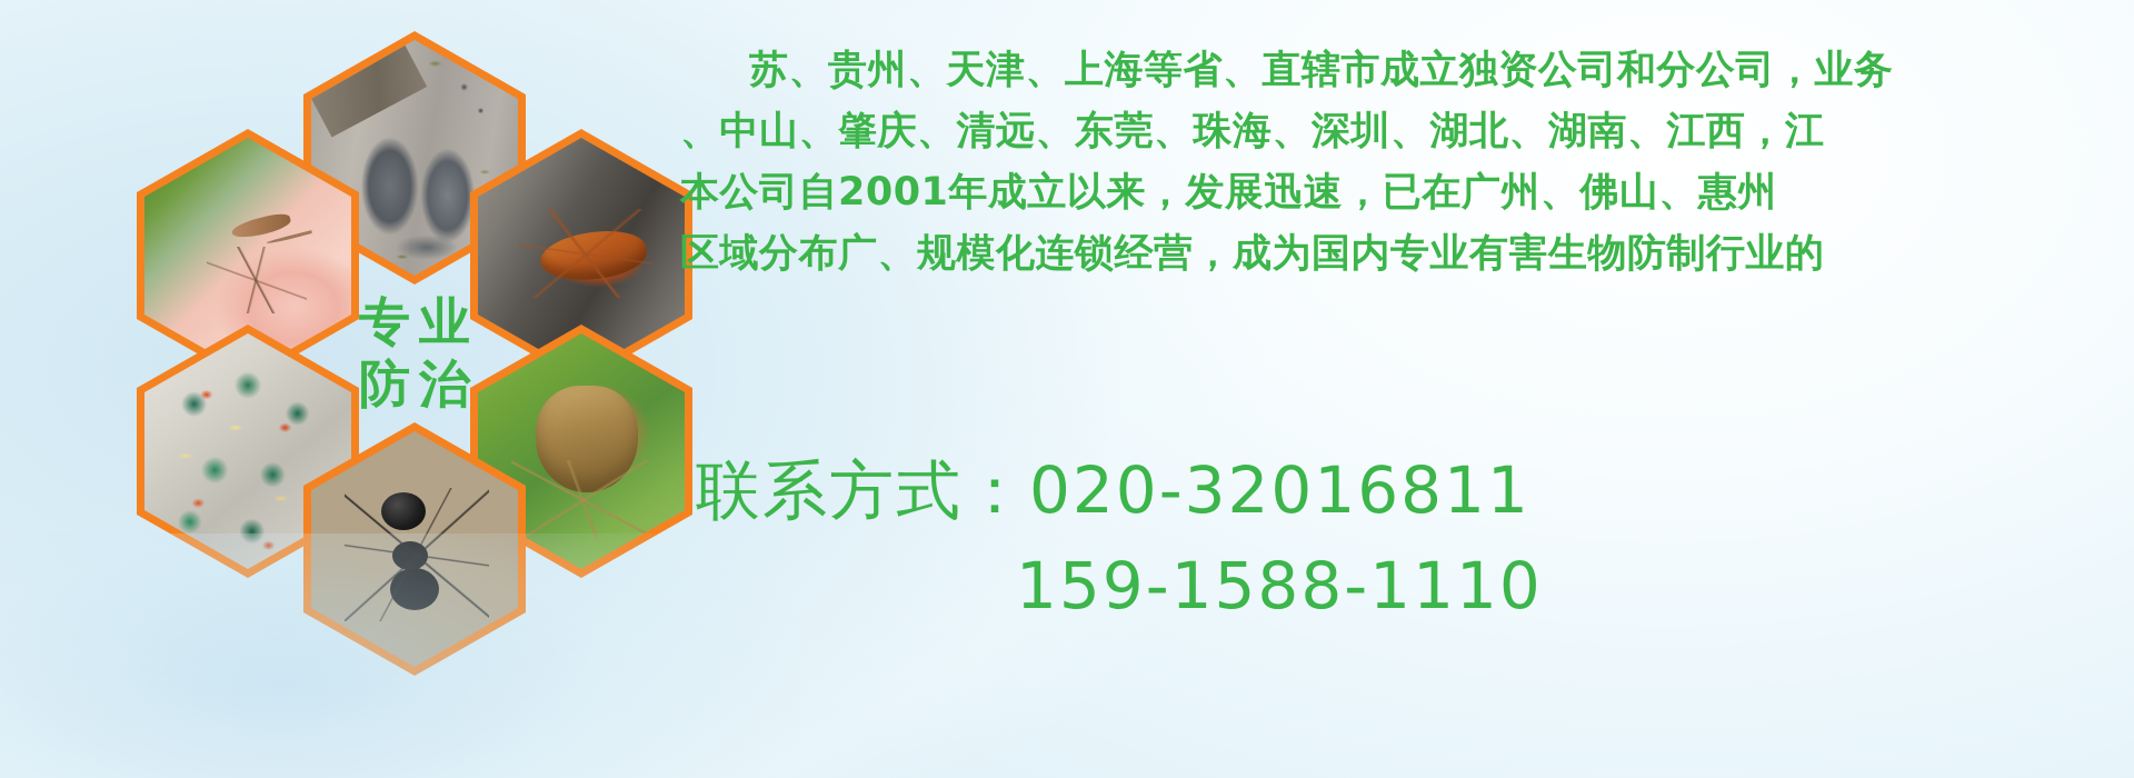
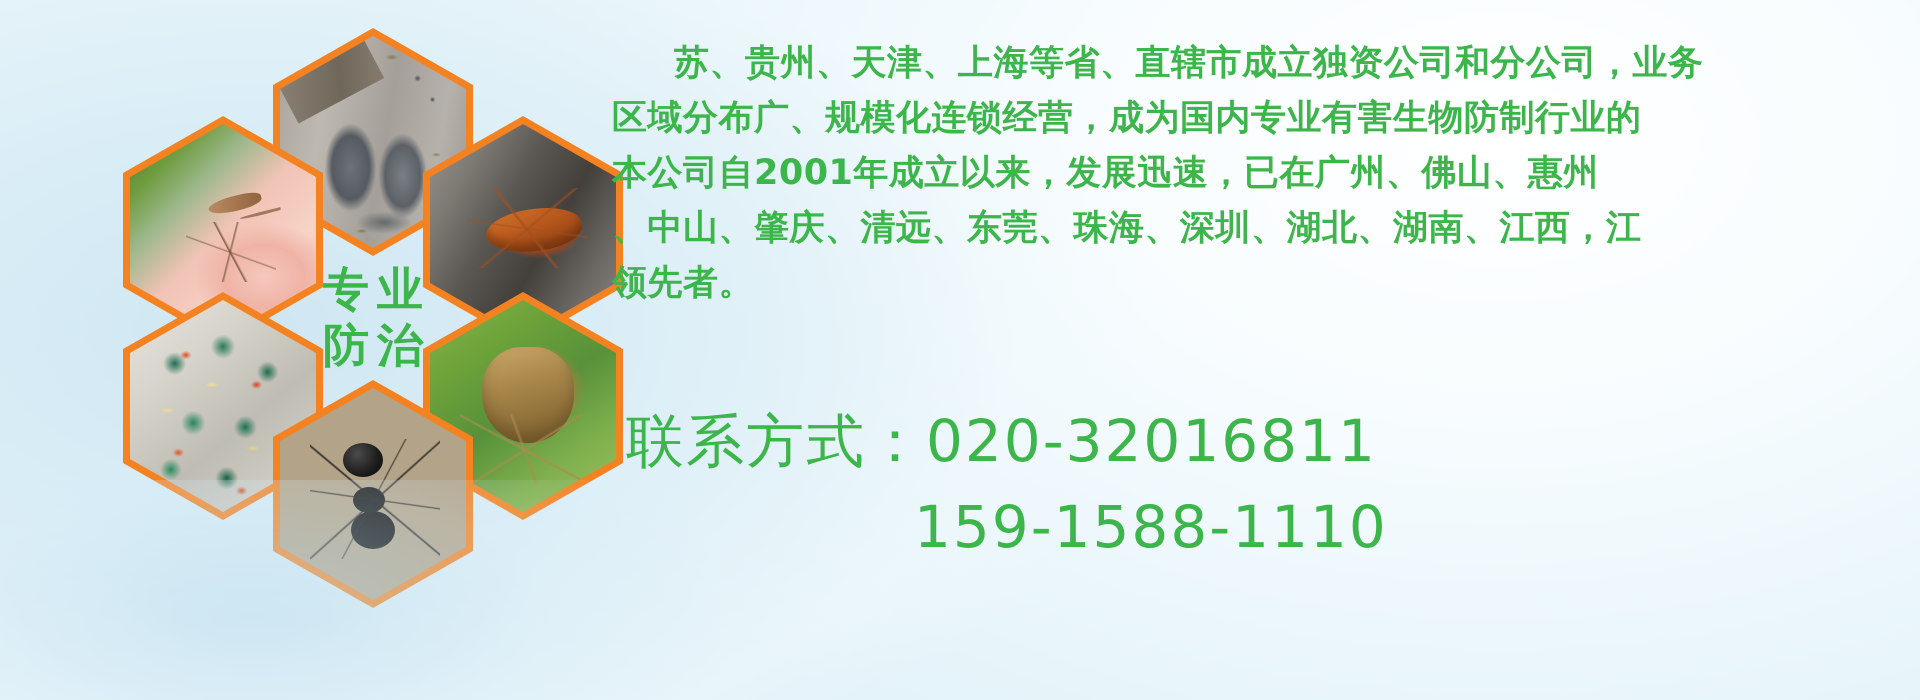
  专业
  防治
  苏、贵州、天津、上海等省、直辖市成立独资公司和分公司，业务
- 、中山、肇庆、清远、东莞、珠海、深圳、湖北、湖南、江西，江
+ 区域分布广、规模化连锁经营，成为国内专业有害生物防制行业的
  本公司自2001年成立以来，发展迅速，已在广州、佛山、惠州
- 区域分布广、规模化连锁经营，成为国内专业有害生物防制行业的
+ 、中山、肇庆、清远、东莞、珠海、深圳、湖北、湖南、江西，江
+ 领先者。
  联系方式：020-32016811
  159-1588-1110
